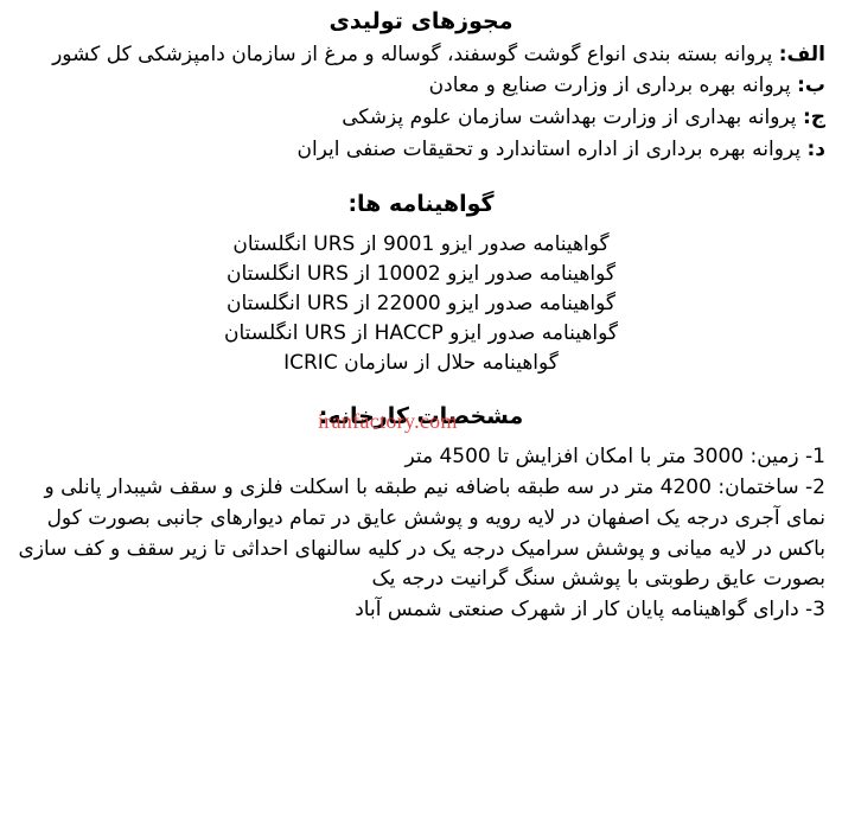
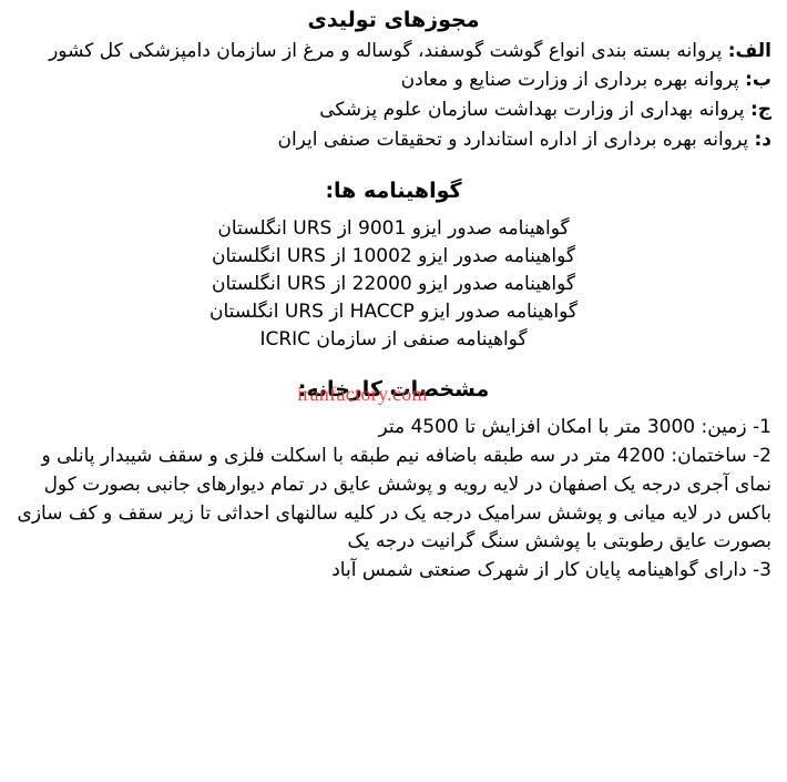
  مجوزهای تولیدی
  الف: پروانه بسته بندی انواع گوشت گوسفند، گوساله و مرغ از سازمان دامپزشکی کل کشور
  ب: پروانه بهره برداری از وزارت صنایع و معادن
  ج: پروانه بهداری از وزارت بهداشت سازمان علوم پزشکی
  د: پروانه بهره برداری از اداره استاندارد و تحقیقات صنفی ایران
  گواهینامه ها:
  گواهینامه صدور ایزو 9001 از URS انگلستان
  گواهینامه صدور ایزو 10002 از URS انگلستان
  گواهینامه صدور ایزو 22000 از URS انگلستان
  گواهینامه صدور ایزو HACCP از URS انگلستان
- گواهینامه حلال از سازمان ICRIC
+ گواهینامه صنفی از سازمان ICRIC
  مشخصات کارخانه:
  1- زمین: 3000 متر با امکان افزایش تا 4500 متر
  2- ساختمان: 4200 متر در سه طبقه باضافه نیم طبقه با اسکلت فلزی و سقف شیبدار پانلی و نمای آجری درجه یک اصفهان در لایه رویه و پوشش عایق در تمام دیوارهای جانبی بصورت کول باکس در لایه میانی و پوشش سرامیک درجه یک در کلیه سالنهای احداثی تا زیر سقف و کف سازی بصورت عایق رطوبتی با پوشش سنگ گرانیت درجه یک
  3- دارای گواهینامه پایان کار از شهرک صنعتی شمس آباد
  iranfactory.com
